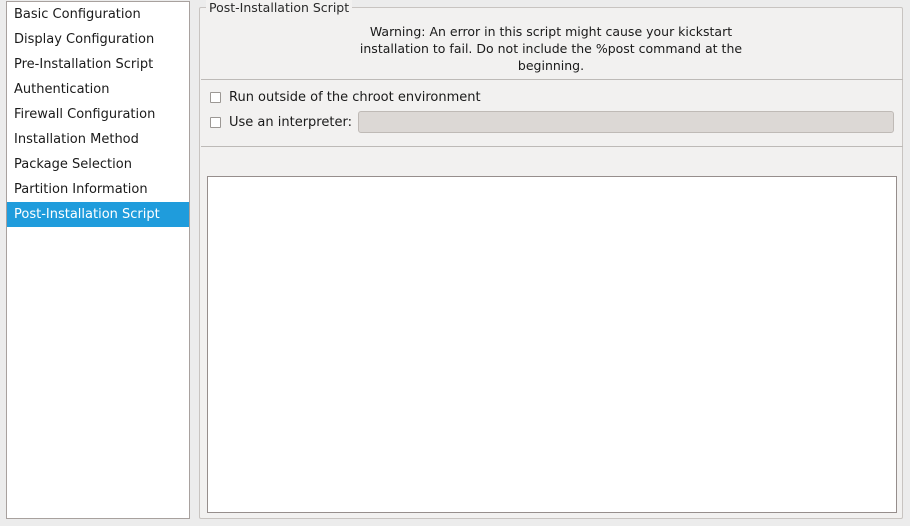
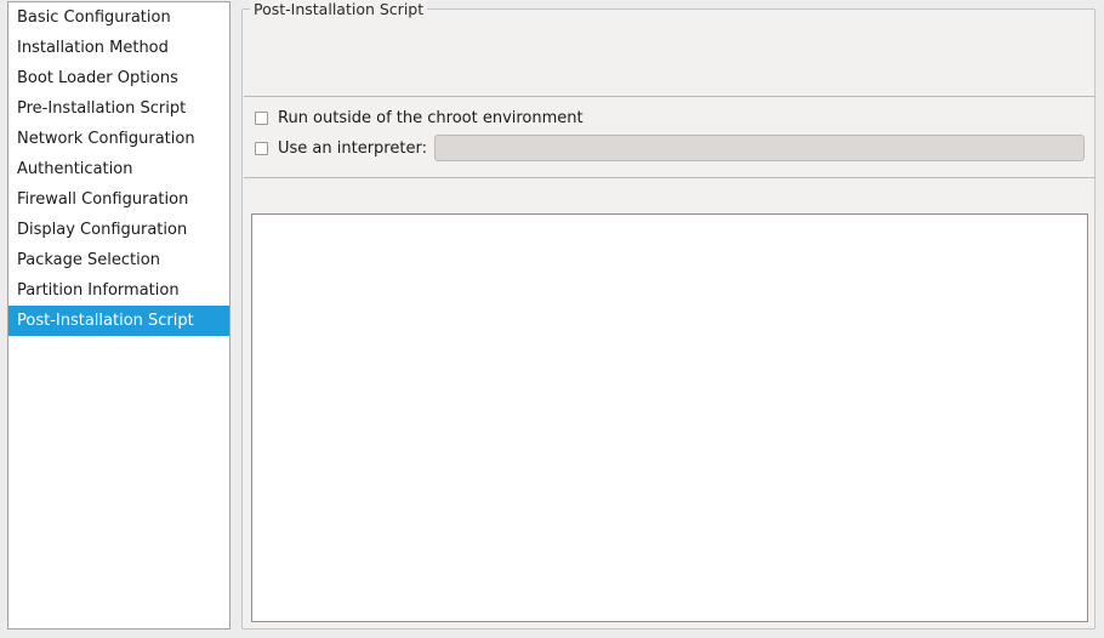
  Basic Configuration
- Display Configuration
+ Installation Method
+ Boot Loader Options
  Pre-Installation Script
+ Network Configuration
  Authentication
  Firewall Configuration
- Installation Method
+ Display Configuration
  Package Selection
  Partition Information
  Post-Installation Script
  Post-Installation Script
- Warning: An error in this script might cause your kickstart installation to fail. Do not include the %post command at the beginning.
  Run outside of the chroot environment
  Use an interpreter:
